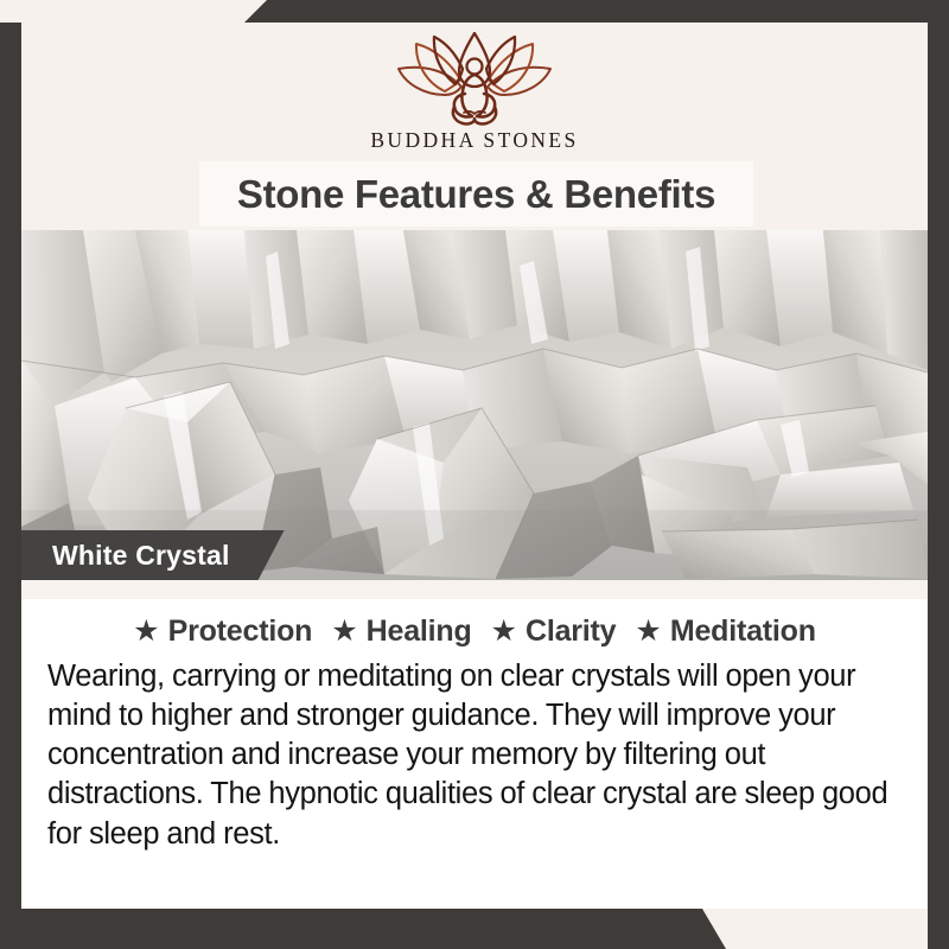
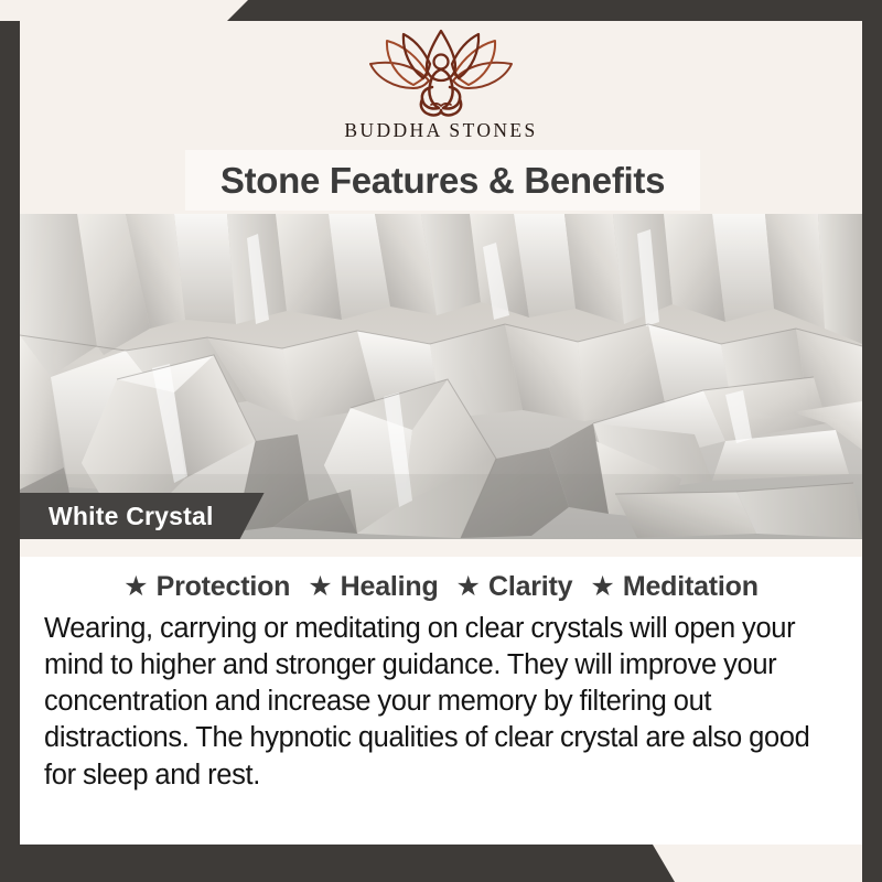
  BUDDHA STONES
  Stone Features & Benefits
  White Crystal
  ★
  Protection
  ★
  Healing
  ★
  Clarity
  ★
  Meditation
- Wearing, carrying or meditating on clear crystals will open your mind to higher and stronger guidance. They will improve your concentration and increase your memory by filtering out distractions. The hypnotic qualities of clear crystal are sleep good for sleep and rest.
+ Wearing, carrying or meditating on clear crystals will open your mind to higher and stronger guidance. They will improve your concentration and increase your memory by filtering out distractions. The hypnotic qualities of clear crystal are also good for sleep and rest.
